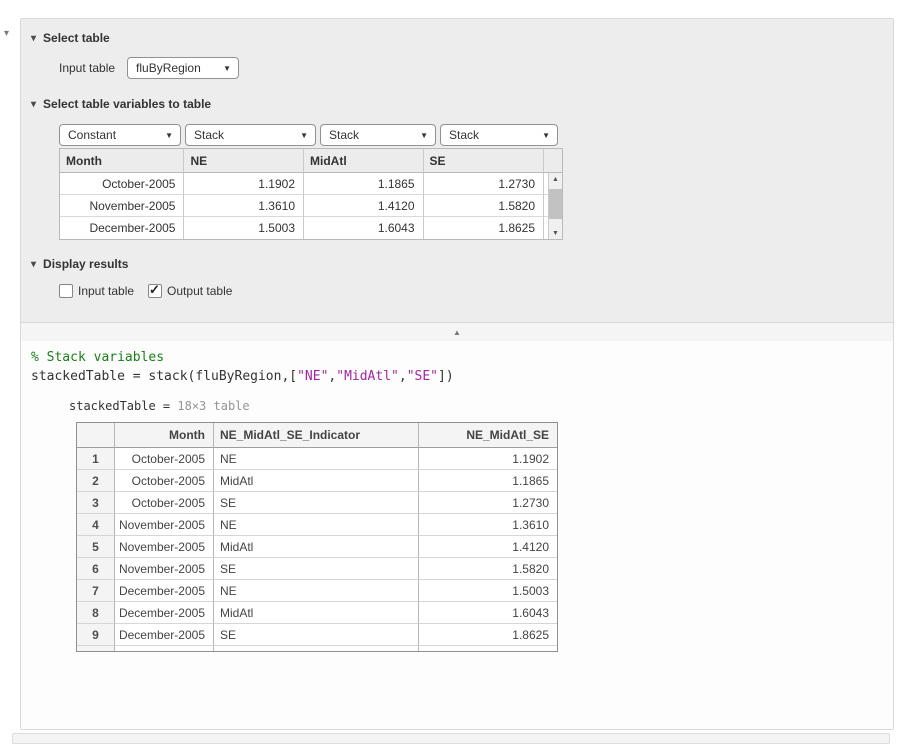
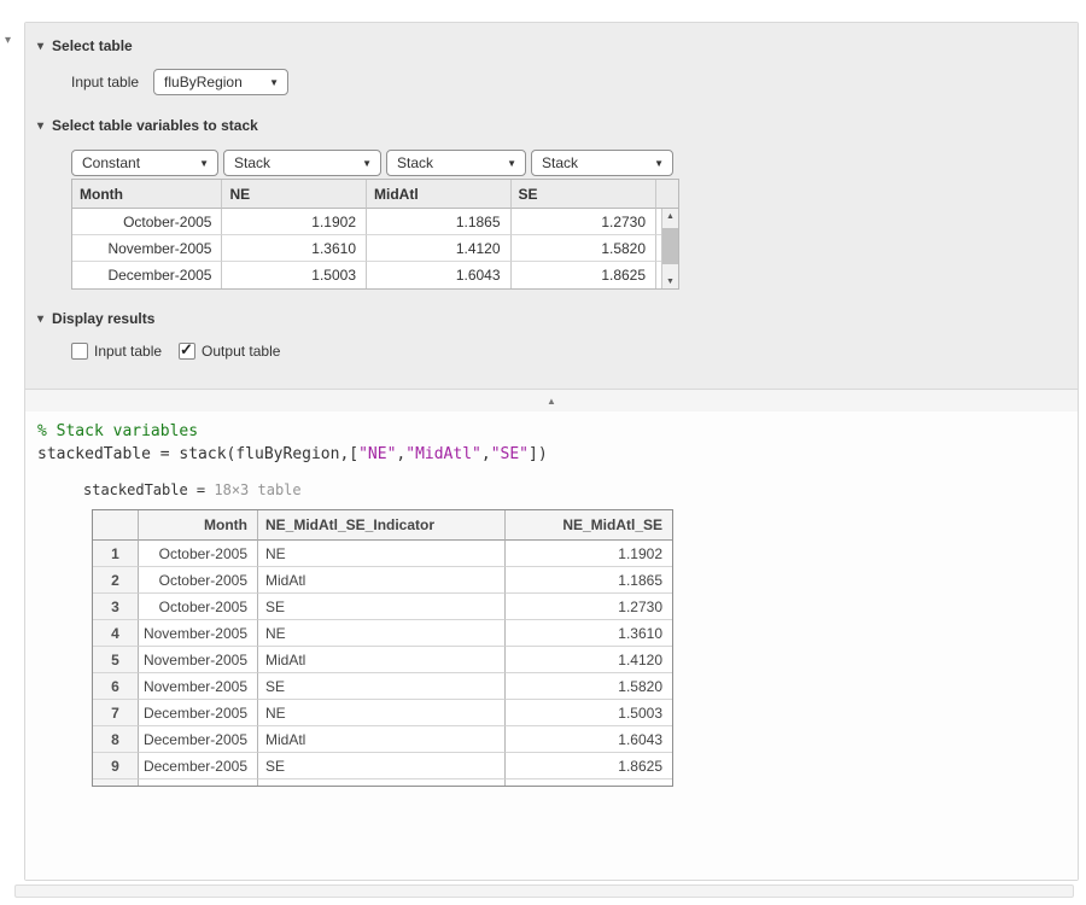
  ▾
  ▾
  Select table
  Input table
  fluByRegion
  ▼
  ▾
- Select table variables to table
+ Select table variables to stack
  Constant
  ▼
  Stack
  ▼
  Stack
  ▼
  Stack
  ▼
  Month
  NE
  MidAtl
  SE
  October-2005
  1.1902
  1.1865
  1.2730
  November-2005
  1.3610
  1.4120
  1.5820
  December-2005
  1.5003
  1.6043
  1.8625
  ▾
  Display results
  Input table
  ✓
  Output table
  ▲
  % Stack variables
  stackedTable = stack(fluByRegion,["NE","MidAtl","SE"])
  stackedTable = 18×3 table
  Month
  NE_MidAtl_SE_Indicator
  NE_MidAtl_SE
  1
  October-2005
  NE
  1.1902
  2
  October-2005
  MidAtl
  1.1865
  3
  October-2005
  SE
  1.2730
  4
  November-2005
  NE
  1.3610
  5
  November-2005
  MidAtl
  1.4120
  6
  November-2005
  SE
  1.5820
  7
  December-2005
  NE
  1.5003
  8
  December-2005
  MidAtl
  1.6043
  9
  December-2005
  SE
  1.8625
